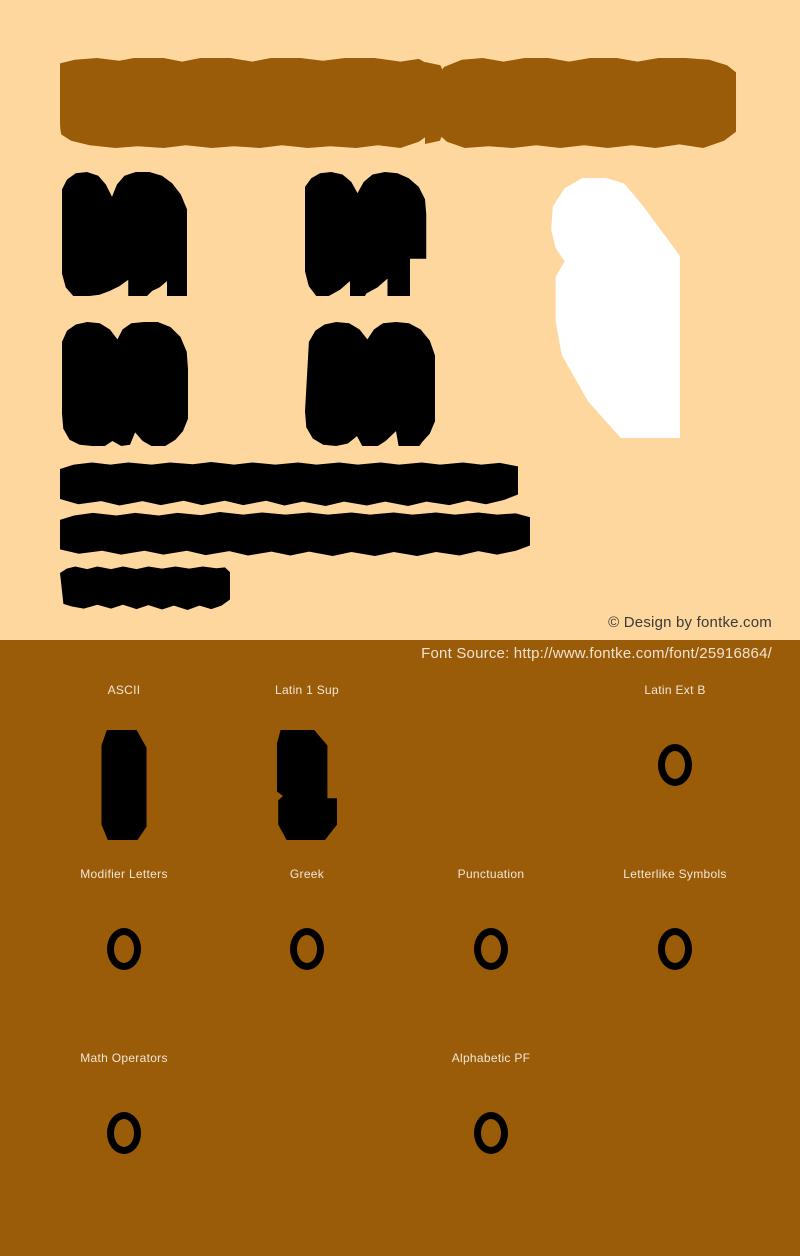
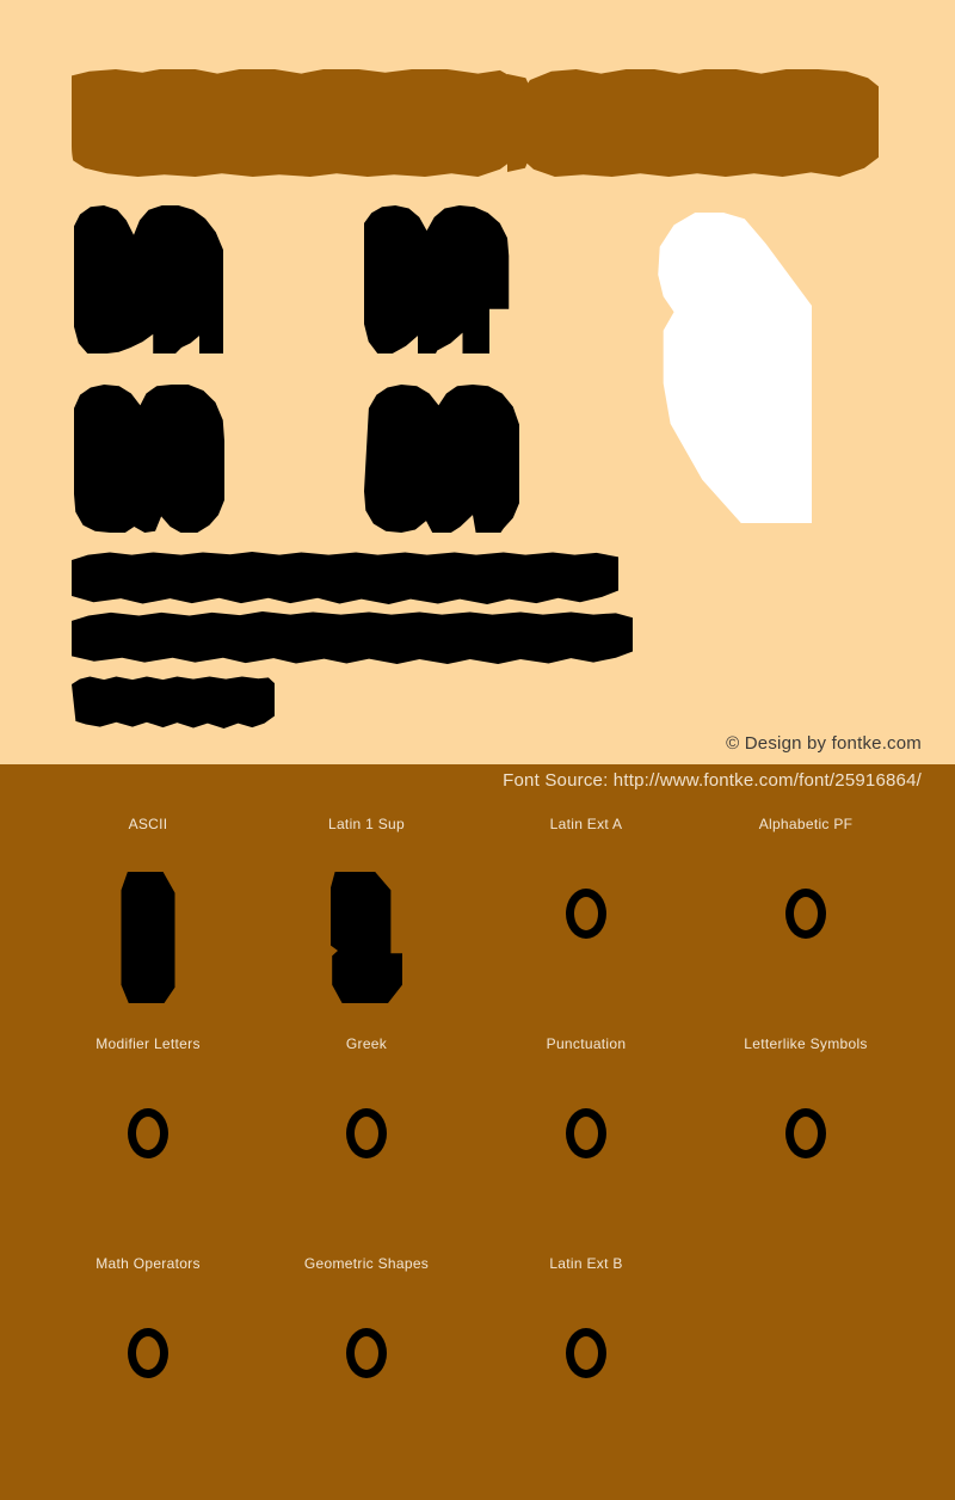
  © Design by fontke.com
  Font Source: http://www.fontke.com/font/25916864/
  ASCII
  Latin 1 Sup
+ Latin Ext A
- Latin Ext B
+ Alphabetic PF
  Modifier Letters
  Greek
  Punctuation
  Letterlike Symbols
  Math Operators
+ Geometric Shapes
- Alphabetic PF
+ Latin Ext B
